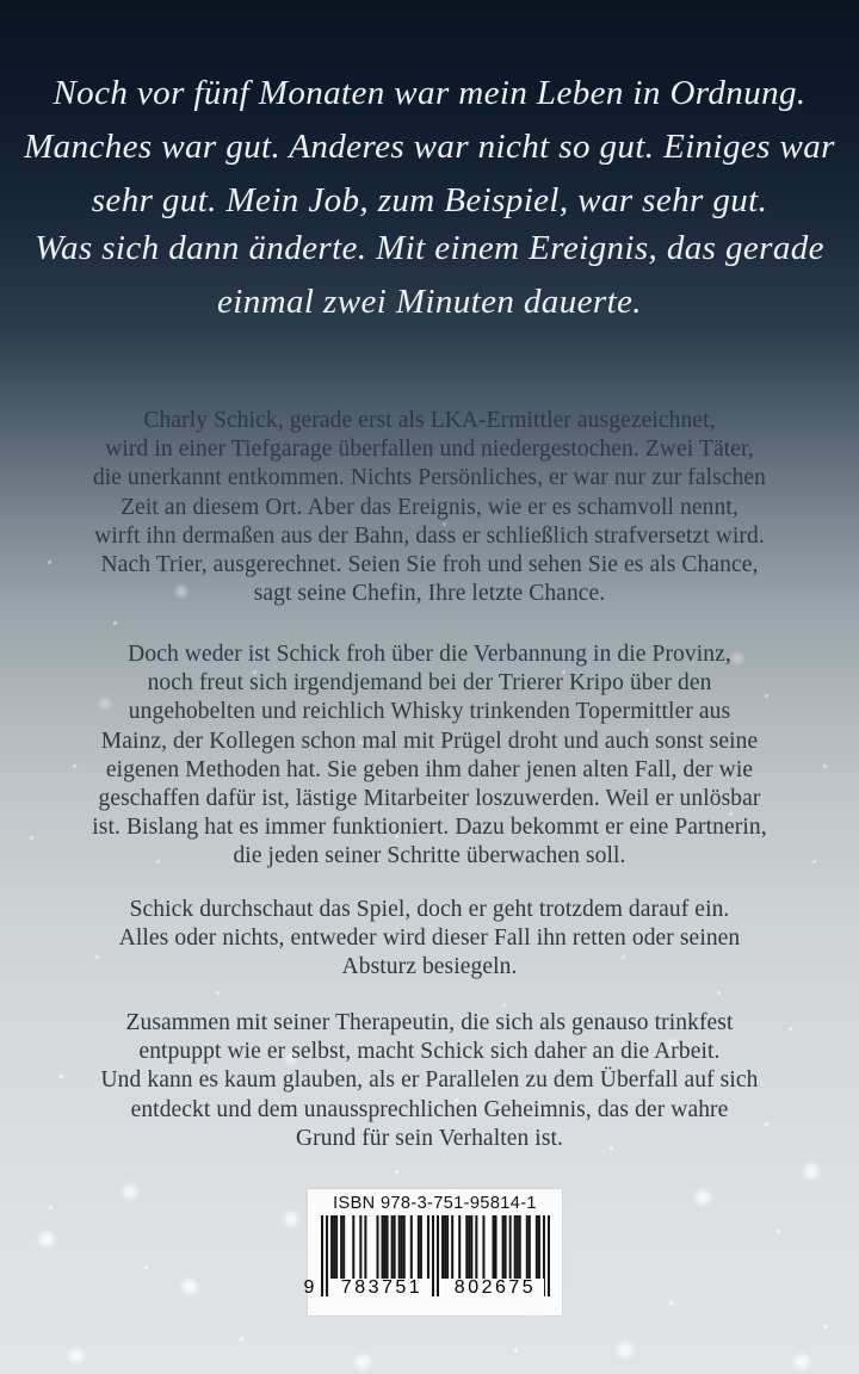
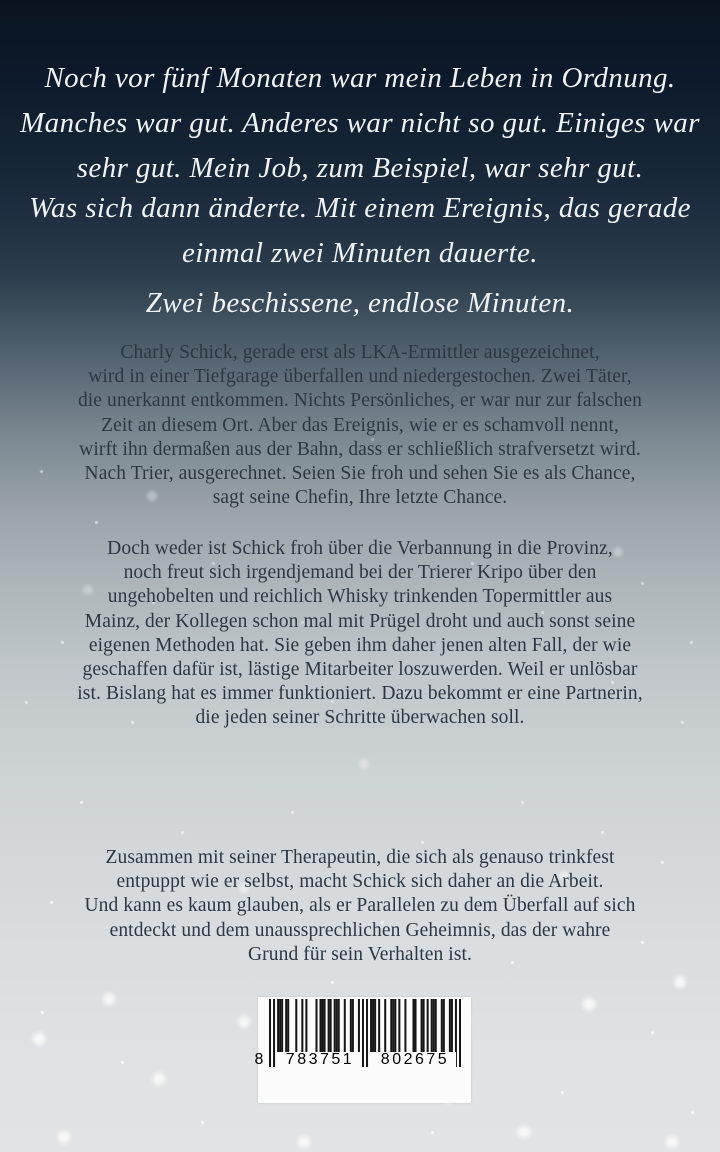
  Noch vor fünf Monaten war mein Leben in Ordnung.
  Manches war gut. Anderes war nicht so gut. Einiges war
  sehr gut. Mein Job, zum Beispiel, war sehr gut.
  Was sich dann änderte. Mit einem Ereignis, das gerade
  einmal zwei Minuten dauerte.
+ Zwei beschissene, endlose Minuten.
  Charly Schick, gerade erst als LKA-Ermittler ausgezeichnet,
  wird in einer Tiefgarage überfallen und niedergestochen. Zwei Täter,
  die unerkannt entkommen. Nichts Persönliches, er war nur zur falschen
  Zeit an diesem Ort. Aber das Ereignis, wie er es schamvoll nennt,
  wirft ihn dermaßen aus der Bahn, dass er schließlich strafversetzt wird.
  Nach Trier, ausgerechnet. Seien Sie froh und sehen Sie es als Chance,
  sagt seine Chefin, Ihre letzte Chance.
  Doch weder ist Schick froh über die Verbannung in die Provinz,
  noch freut sich irgendjemand bei der Trierer Kripo über den
  ungehobelten und reichlich Whisky trinkenden Topermittler aus
  Mainz, der Kollegen schon mal mit Prügel droht und auch sonst seine
  eigenen Methoden hat. Sie geben ihm daher jenen alten Fall, der wie
  geschaffen dafür ist, lästige Mitarbeiter loszuwerden. Weil er unlösbar
  ist. Bislang hat es immer funktioniert. Dazu bekommt er eine Partnerin,
  die jeden seiner Schritte überwachen soll.
- Schick durchschaut das Spiel, doch er geht trotzdem darauf ein.
- Alles oder nichts, entweder wird dieser Fall ihn retten oder seinen
- Absturz besiegeln.
  Zusammen mit seiner Therapeutin, die sich als genauso trinkfest
  entpuppt wie er selbst, macht Schick sich daher an die Arbeit.
  Und kann es kaum glauben, als er Parallelen zu dem Überfall auf sich
  entdeckt und dem unaussprechlichen Geheimnis, das der wahre
  Grund für sein Verhalten ist.
- ISBN 978-3-751-95814-1
- 9
+ 8
  783751
  802675
